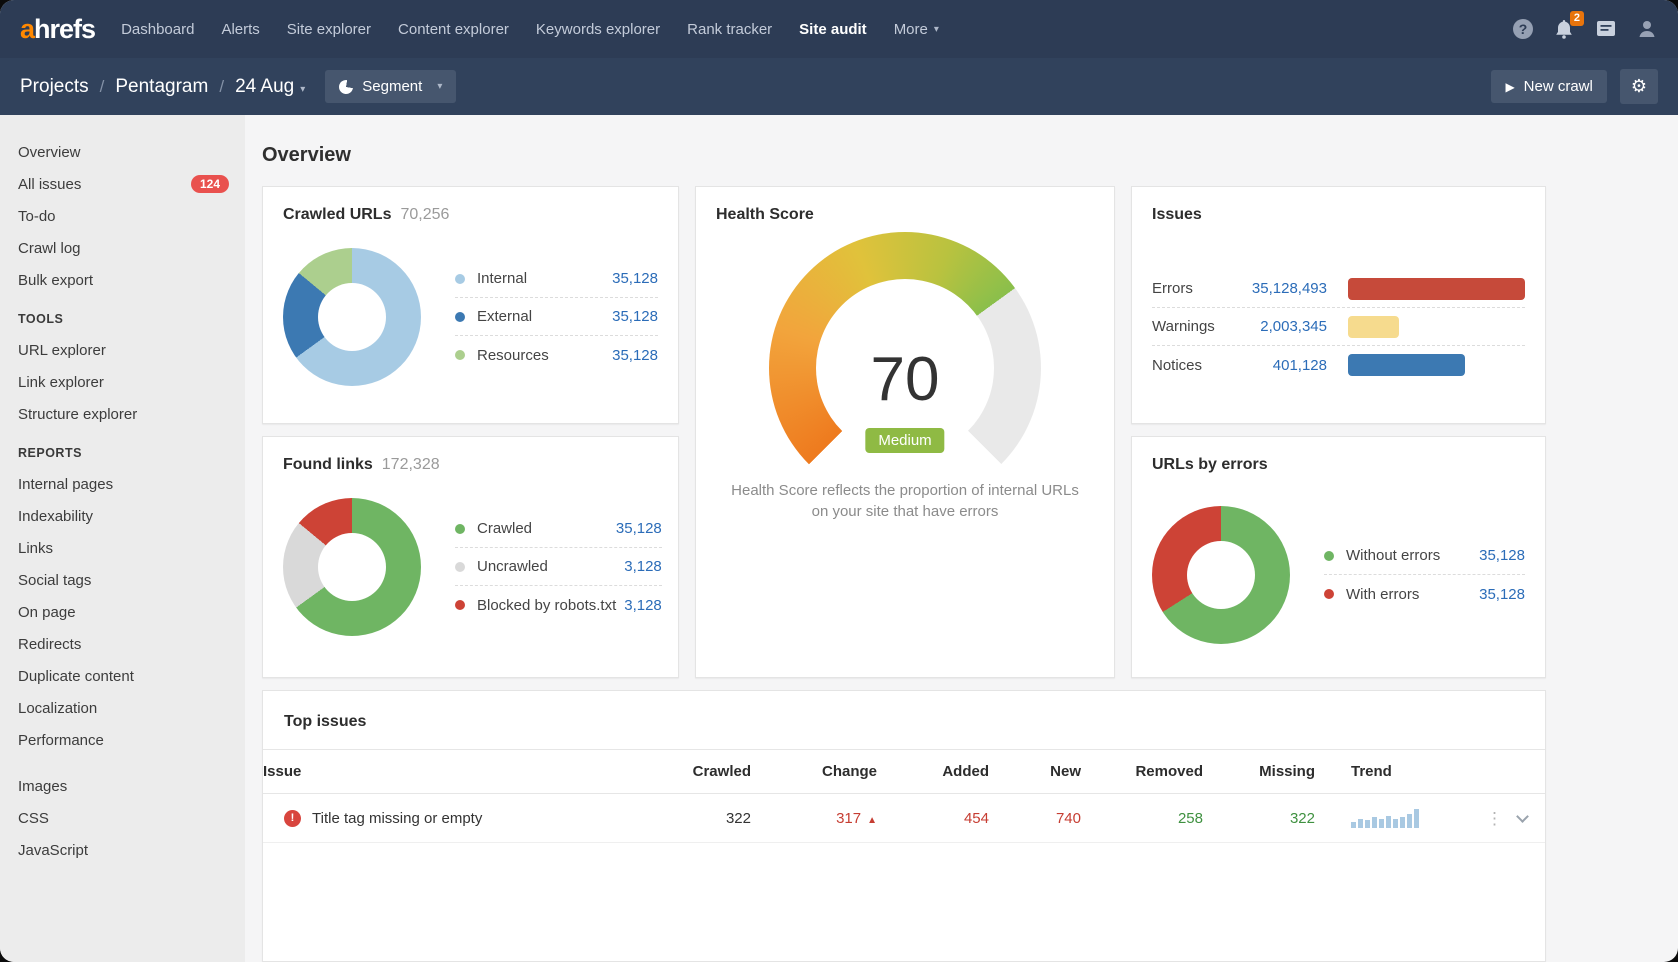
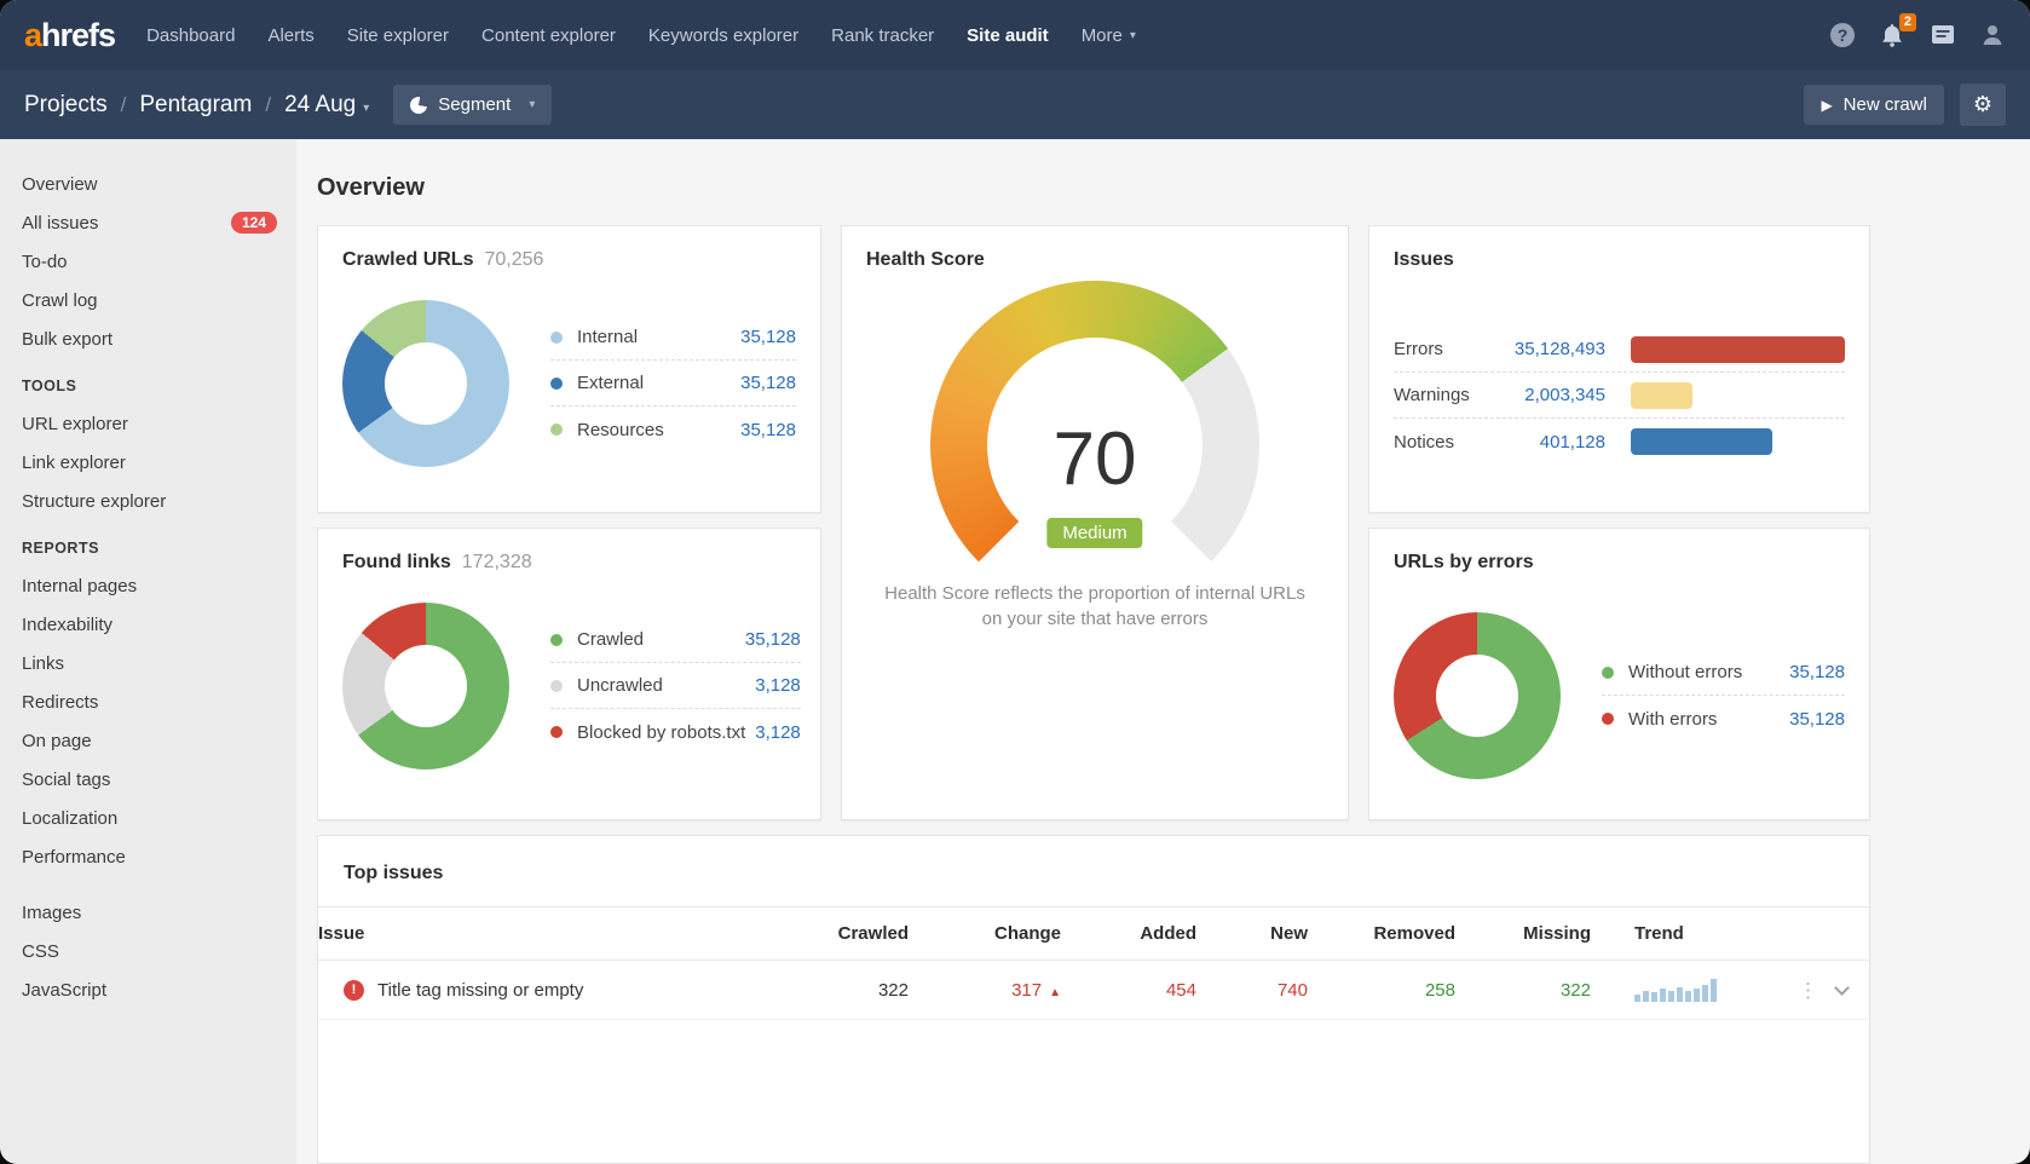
  ahrefs
  Dashboard
  Alerts
  Site explorer
  Content explorer
  Keywords explorer
  Rank tracker
  Site audit
  More
  ▾
  ?
  2
  Projects
  /
  Pentagram
  /
  24 Aug ▾
  Segment
  ▾
  ▶
  New crawl
  ⚙
  Overview
  All issues
  124
  To-do
  Crawl log
  Bulk export
  TOOLS
  URL explorer
  Link explorer
  Structure explorer
  REPORTS
  Internal pages
  Indexability
  Links
- Social tags
+ Redirects
  On page
- Redirects
+ Social tags
- Duplicate content
  Localization
  Performance
  Images
  CSS
  JavaScript
  Overview
  Crawled URLs
  70,256
  Internal
  35,128
  External
  35,128
  Resources
  35,128
  Health Score
  70
  Medium
  Health Score refl of internal URLs on your site that have errors
  Issues
  Errors
  35,128,493
  Warnings
  2,003,345
  Notices
  401,128
  Found links
  172,328
  Crawled
  35,128
  Uncrawled
  3,128
  Blocked by robots.txt
  3,128
  URLs by errors
  Without errors
  35,128
  With errors
  35,128
  Top issues
  Issue	Crawled	Change	Added	New	Removed	Missing	Trend
  ! Title tag missing or empty	322	317 ▲	454	740	258	322		⋮
